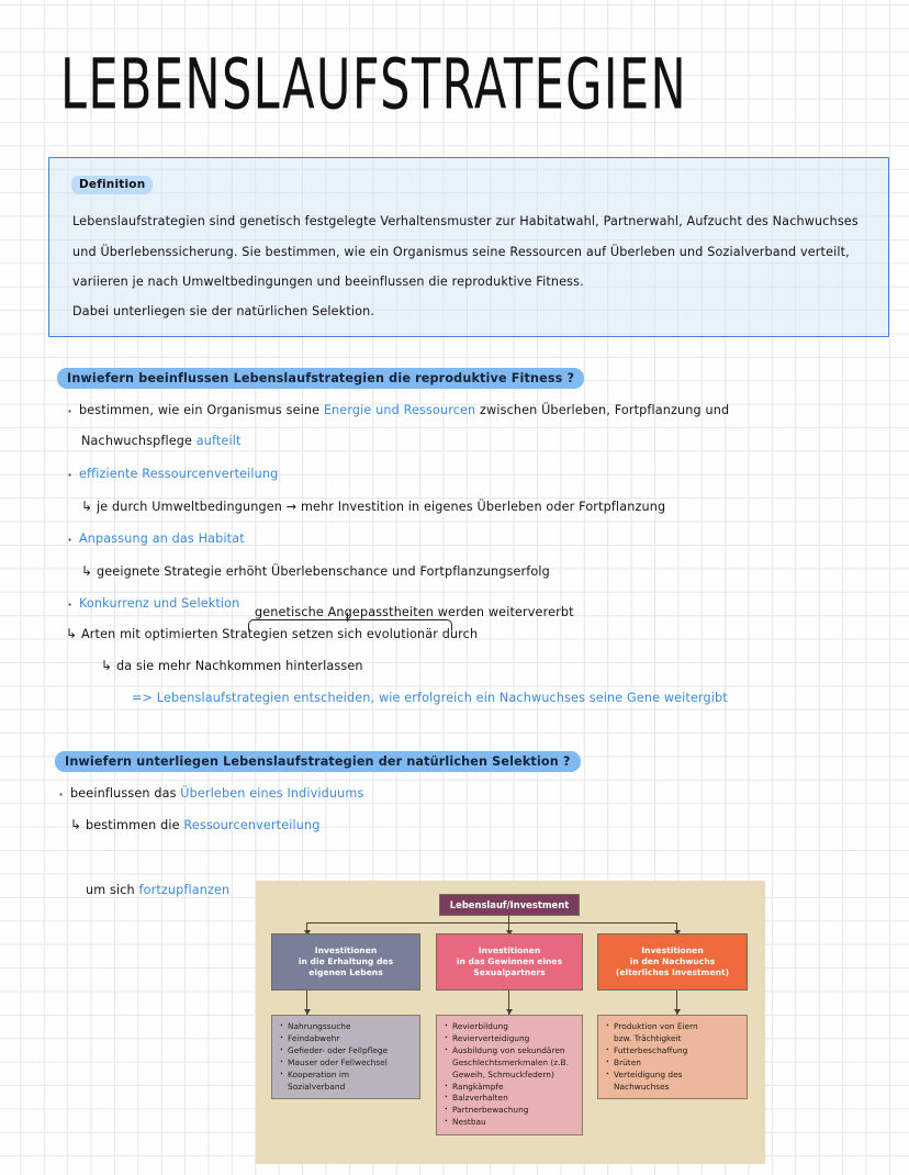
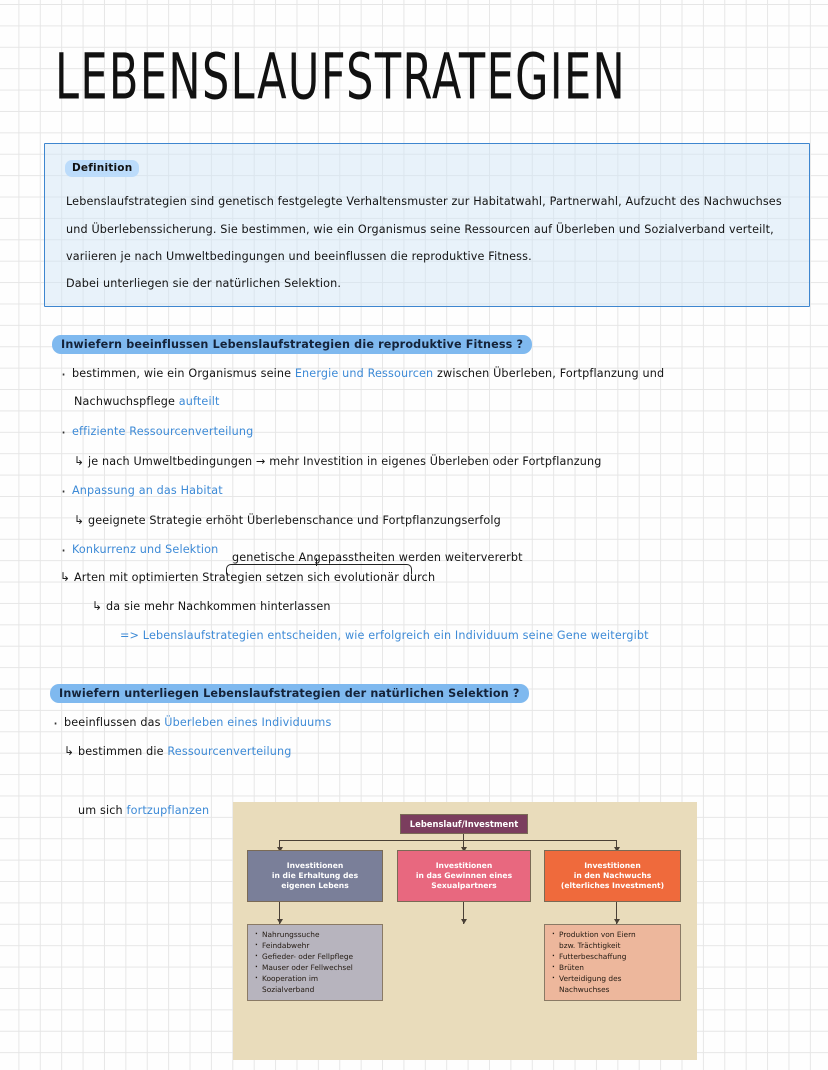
  LEBENSLAUFSTRATEGIEN
  Definition
  Lebenslaufstrategien sind genetisch festgelegte Verhaltensmuster zur Habitatwahl, Partnerwahl, Aufzucht des Nachwuchses
  und Überlebenssicherung. Sie bestimmen, wie ein Organismus seine Ressourcen auf Überleben und Sozialverband verteilt,
  variieren je nach Umweltbedingungen und beeinflussen die reproduktive Fitness.
  Dabei unterliegen sie der natürlichen Selektion.
  Inwiefern beeinflussen Lebenslaufstrategien die reproduktive Fitness ?
  bestimmen, wie ein Organismus seine Energie und Ressourcen zwischen Überleben, Fortpflanzung und
  Nachwuchspflege aufteilt
  effiziente Ressourcenverteilung
- je durch Umweltbedingungen → mehr Investition in eigenes Überleben oder Fortpflanzung
+ je nach Umweltbedingungen → mehr Investition in eigenes Überleben oder Fortpflanzung
  Anpassung an das Habitat
  geeignete Strategie erhöht Überlebenschance und Fortpflanzungserfolg
  Konkurrenz und Selektion
  genetische Anepasstheiten werden weitervererbt
  Arten mit optimierten Strategien setzen sich evolutionär durch
  da sie mehr Nachkommen hinterlassen
- => Lebenslaufstrategien entscheiden, wie erfolgreich ein Nachwuchses seine Gene weitergibt
+ => Lebenslaufstrategien entscheiden, wie erfolgreich ein Individuum seine Gene weitergibt
  Inwiefern unterliegen Lebenslaufstrategien der natürlichen Selektion ?
  beeinflussen das Überleben eines Individuums
  bestimmen die Ressourcenverteilung
  um sich fortzupflanzen
  Lebenslauf/Investment
  Investitionen
  in die Erhaltung des
  eigenen Lebens
  Investitionen
  in das Gewinnen eines
  Sexualpartners
  Investitionen
  in den Nachwuchs
  (elterliches Investment)
  Nahrungssuche
  Feindabwehr
  Gefieder- oder Fellpflege
  Mauser oder Fellwechsel
  Kooperation im
  Sozialverband
- Revierbildung
- Revierverteidigung
- Ausbildung von sekundären
- Geschlechtsmerkmalen (z.B.
- Geweih, Schmuckfedern)
- Rangkämpfe
- Balzverhalten
- Partnerbewachung
- Nestbau
  Produktion von Eiern
  bzw. Trächtigkeit
  Futterbeschaffung
  Brüten
  Verteidigung des
  Nachwuchses
